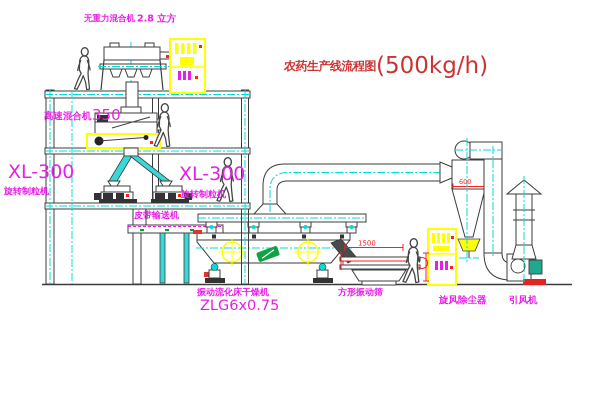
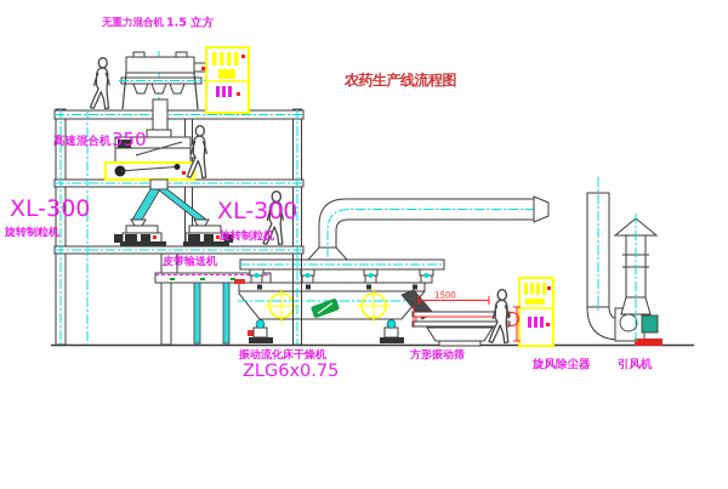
- 600
  1500
  农药生产线流程图
- (500kg/h)
  无重力混合机
- 2.8 立方
+ 1.5 立方
  高速混合机
  350
  XL-300
  旋转制粒机
  XL-300
  旋转制粒机
  皮带输送机
  振动流化床干燥机
  ZLG6x0.75
  方形振动筛
  旋风除尘器
  引风机
